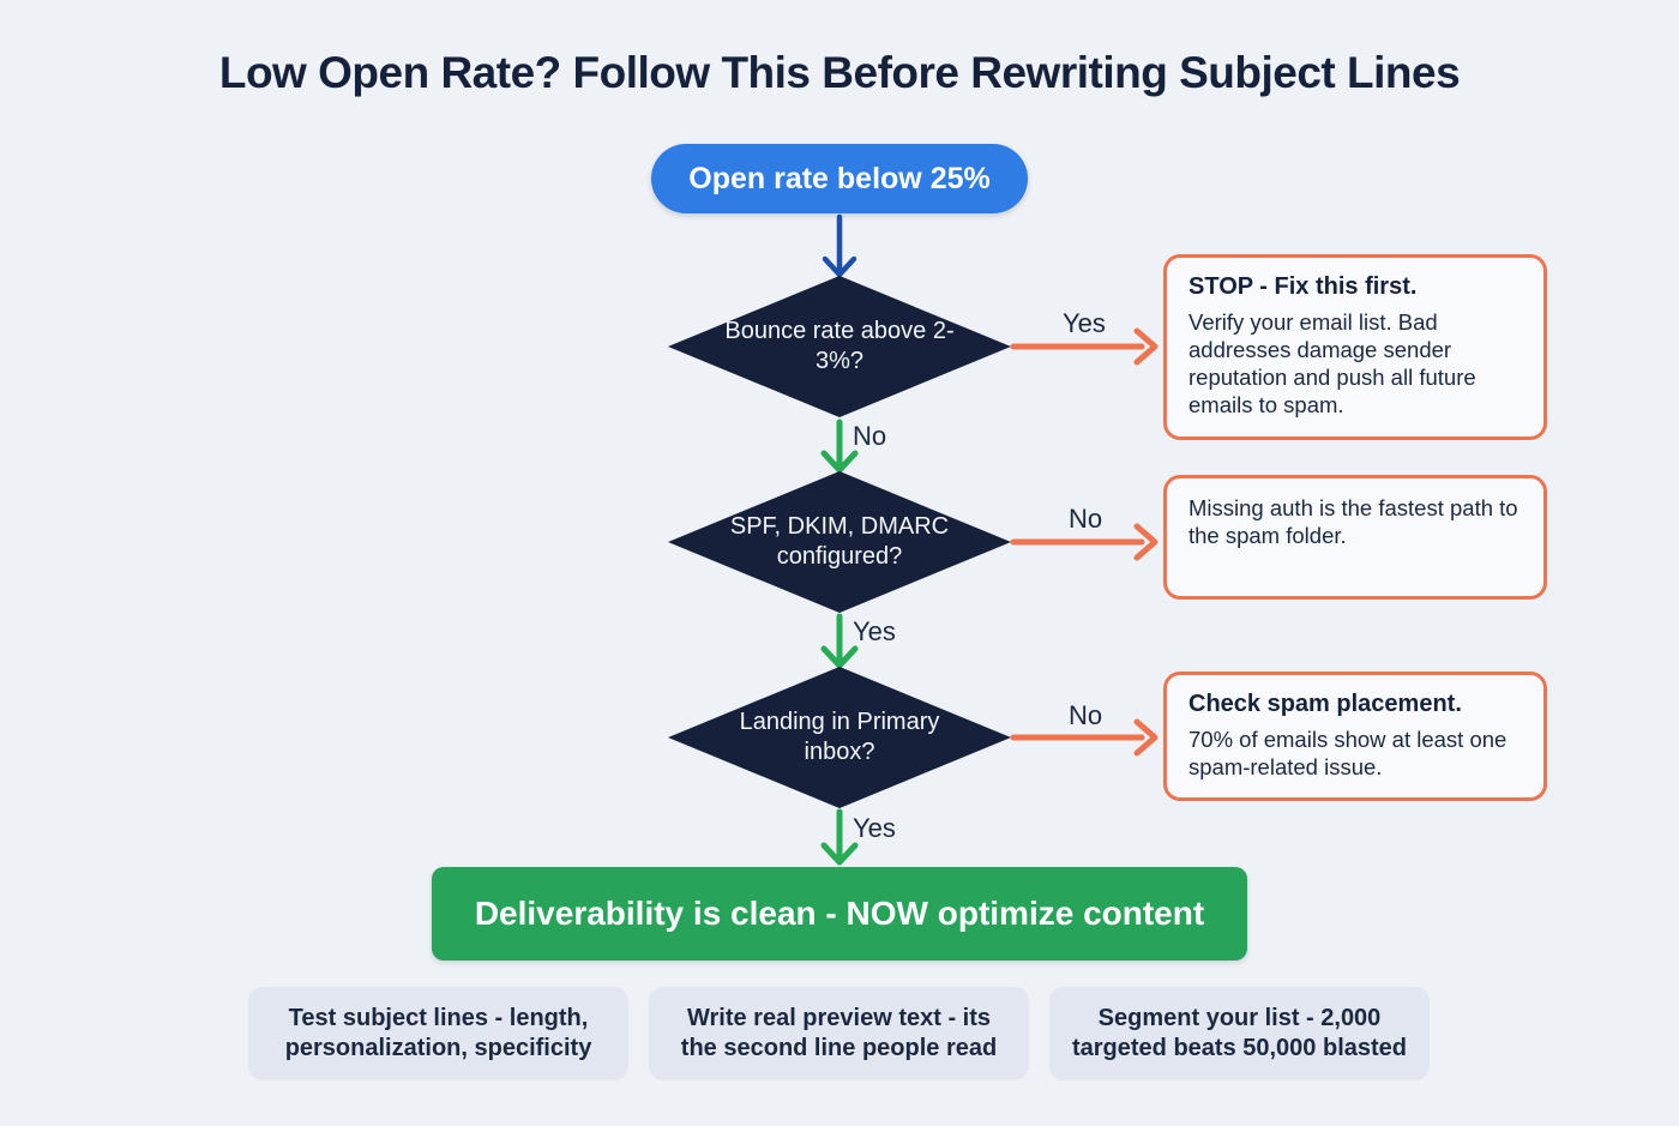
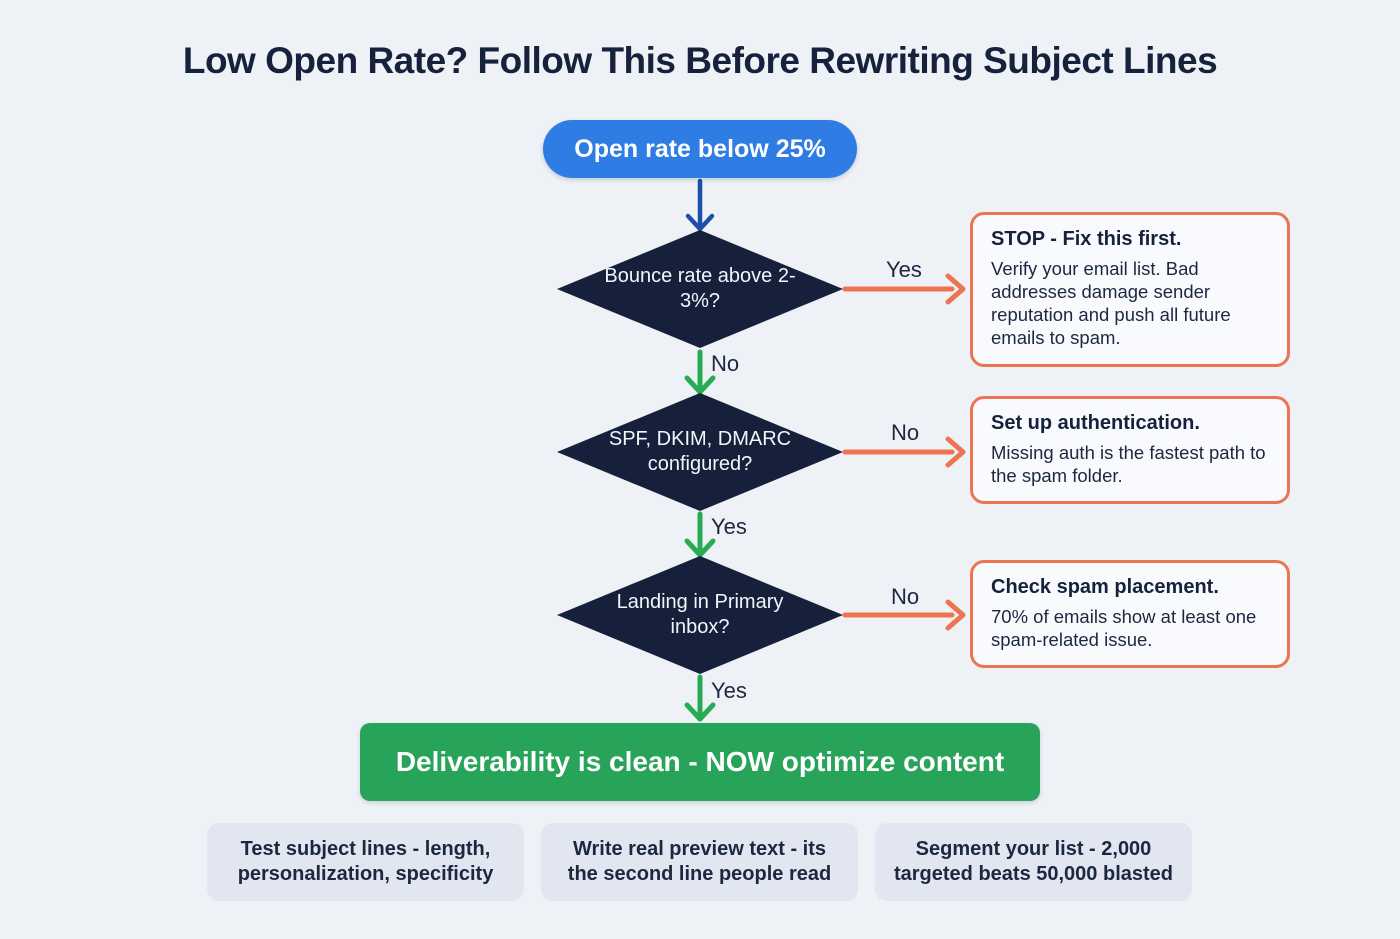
  Low Open Rate? Follow This Before Rewriting Subject Lines
  Open rate below 25%
  Bounce rate above 2-3%?
  Yes
  No
  STOP - Fix this first.
  Verify your email list. Bad addresses damage sender reputation and push all future emails to spam.
  SPF, DKIM, DMARC configured?
  No
  Yes
+ Set up authentication.
  Missing auth is the fastest path to the spam folder.
  Landing in Primary inbox?
  No
  Yes
  Check spam placement.
  70% of emails show at least one spam-related issue.
  Deliverability is clean - NOW optimize content
  Test subject lines - length, personalization, specificity
  Write real preview text - its the second line people read
  Segment your list - 2,000 targeted beats 50,000 blasted
